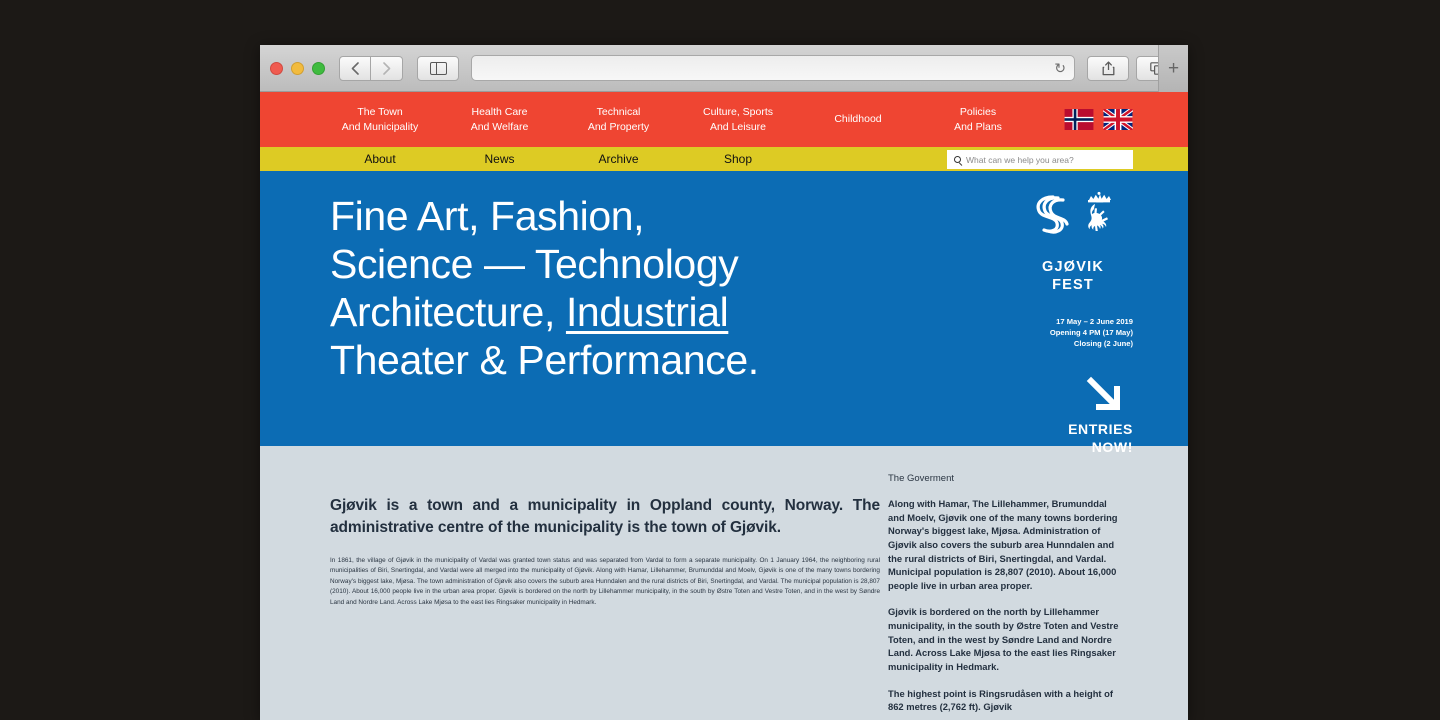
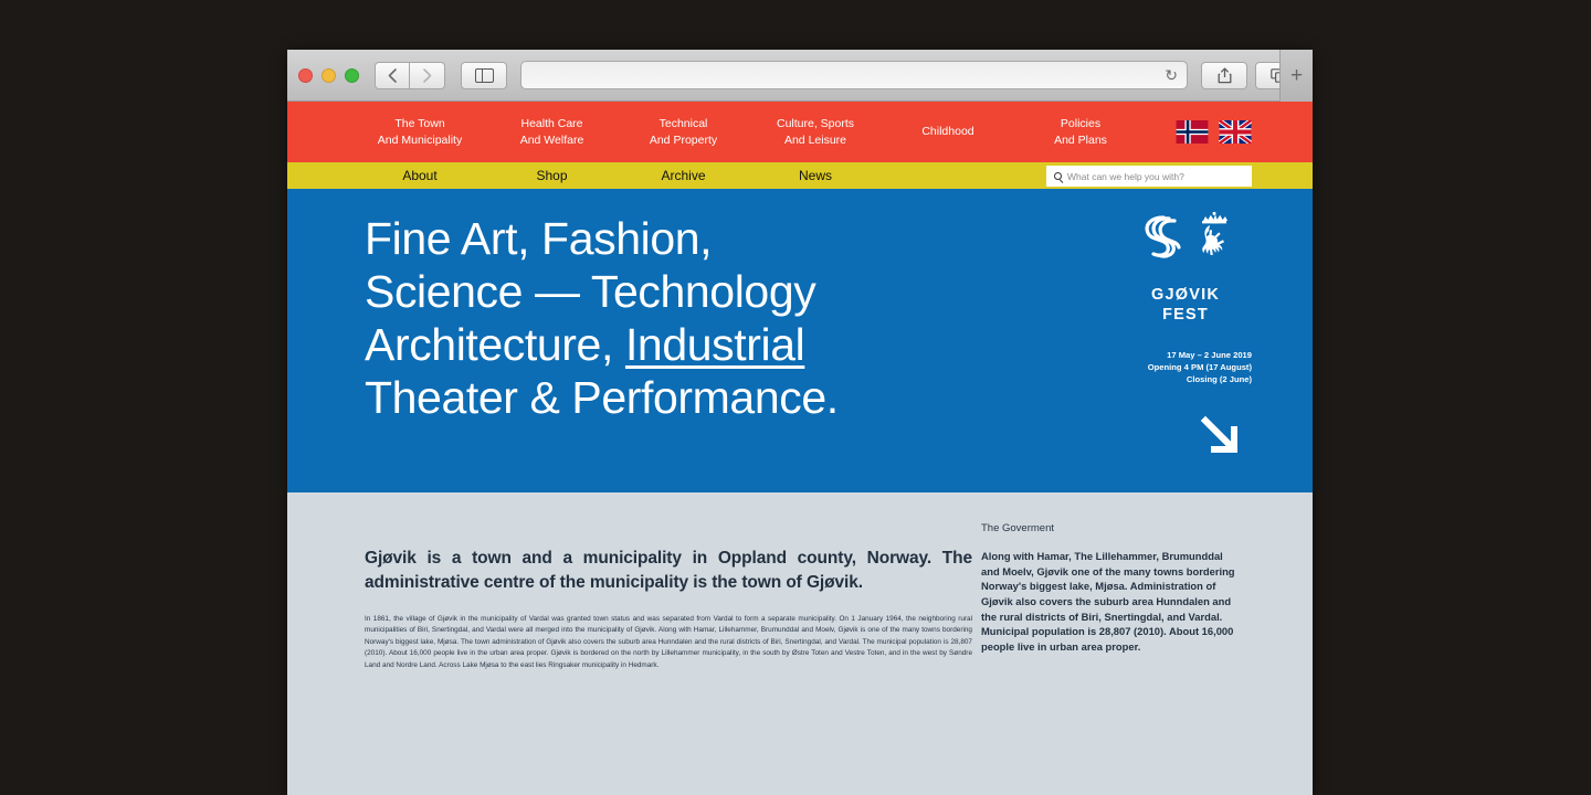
  ↻
  +
  The Town
  And Municipality
  Health Care
  And Welfare
  Technical
  And Property
  Culture, Sports
  And Leisure
  Childhood
  Policies
  And Plans
  About
- News
+ Shop
  Archive
- Shop
+ News
- What can we help you area?
+ What can we help you with?
  Fine Art, Fashion,
  Science — Technology
  Architecture, Industrial
  Theater & Performance.
  GJØVIK
  FEST
  17 May – 2 June 2019
- Opening 4 PM (17 May)
+ Opening 4 PM (17 August)
  Closing (2 June)
- ENTRIES
- NOW!
  Gjøvik is a town and a municipality in Oppland county, Norway. The administrative centre of the municipality is the town of Gjøvik.
  The Goverment
  Along with Hamar, The Lillehammer, Brumunddal and Moelv, Gjøvik one of the many towns bordering Norway's biggest lake, Mjøsa. Administration of Gjøvik also covers the suburb area Hunndalen and the rural districts of Biri, Snertingdal, and Vardal. Municipal population is 28,807 (2010). About 16,000 people live in urban area proper.
- Gjøvik is bordered on the north by Lillehammer municipality, in the south by Østre Toten and Vestre Toten, and in the west by Søndre Land and Nordre Land. Across Lake Mjøsa to the east lies Ringsaker municipality in Hedmark.
- The highest point is Ringsrudåsen with a height of 862 metres (2,762 ft). Gjøvik
